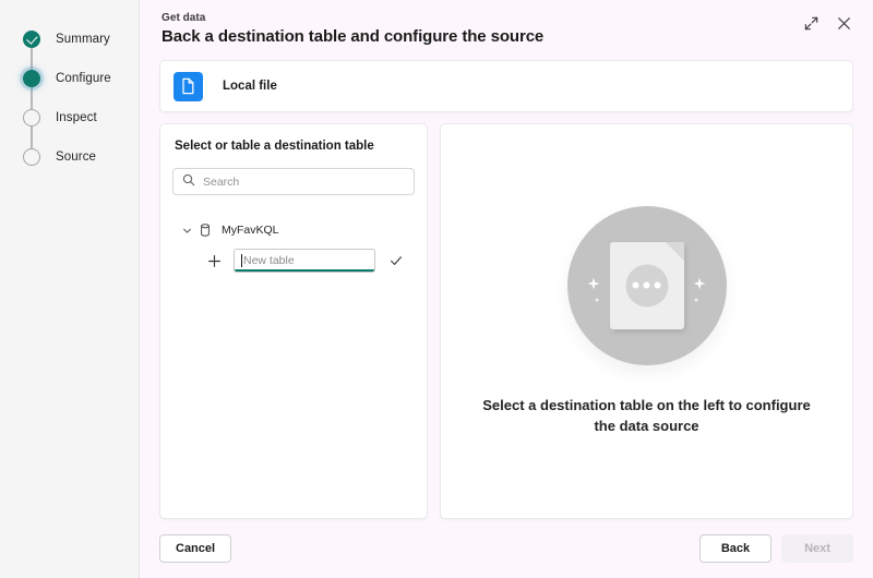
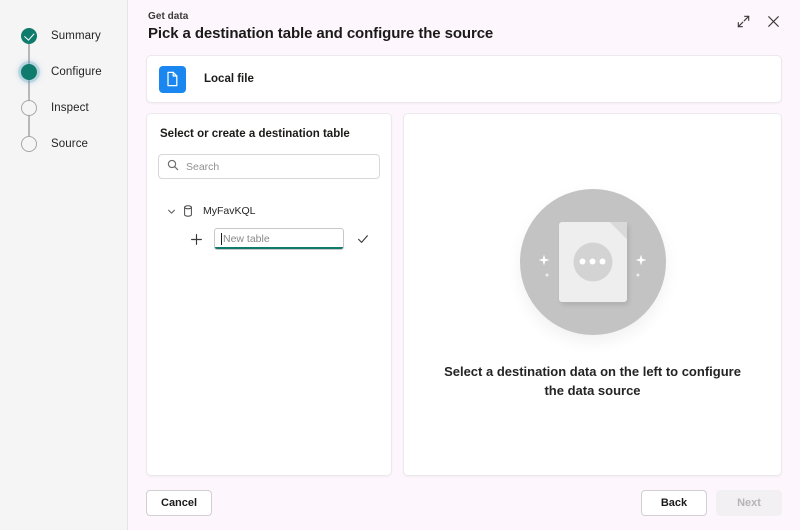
  Summary
  Configure
  Inspect
  Source
  Get data
- Back a destination table and configure the source
+ Pick a destination table and configure the source
  Local file
- Select or table a destination table
+ Select or create a destination table
  Search
  MyFavKQL
  New table
- Select a destination table on the left to configure the data source
+ Select a destination data on the left to configure the data source
  Cancel
  Back
  Next
